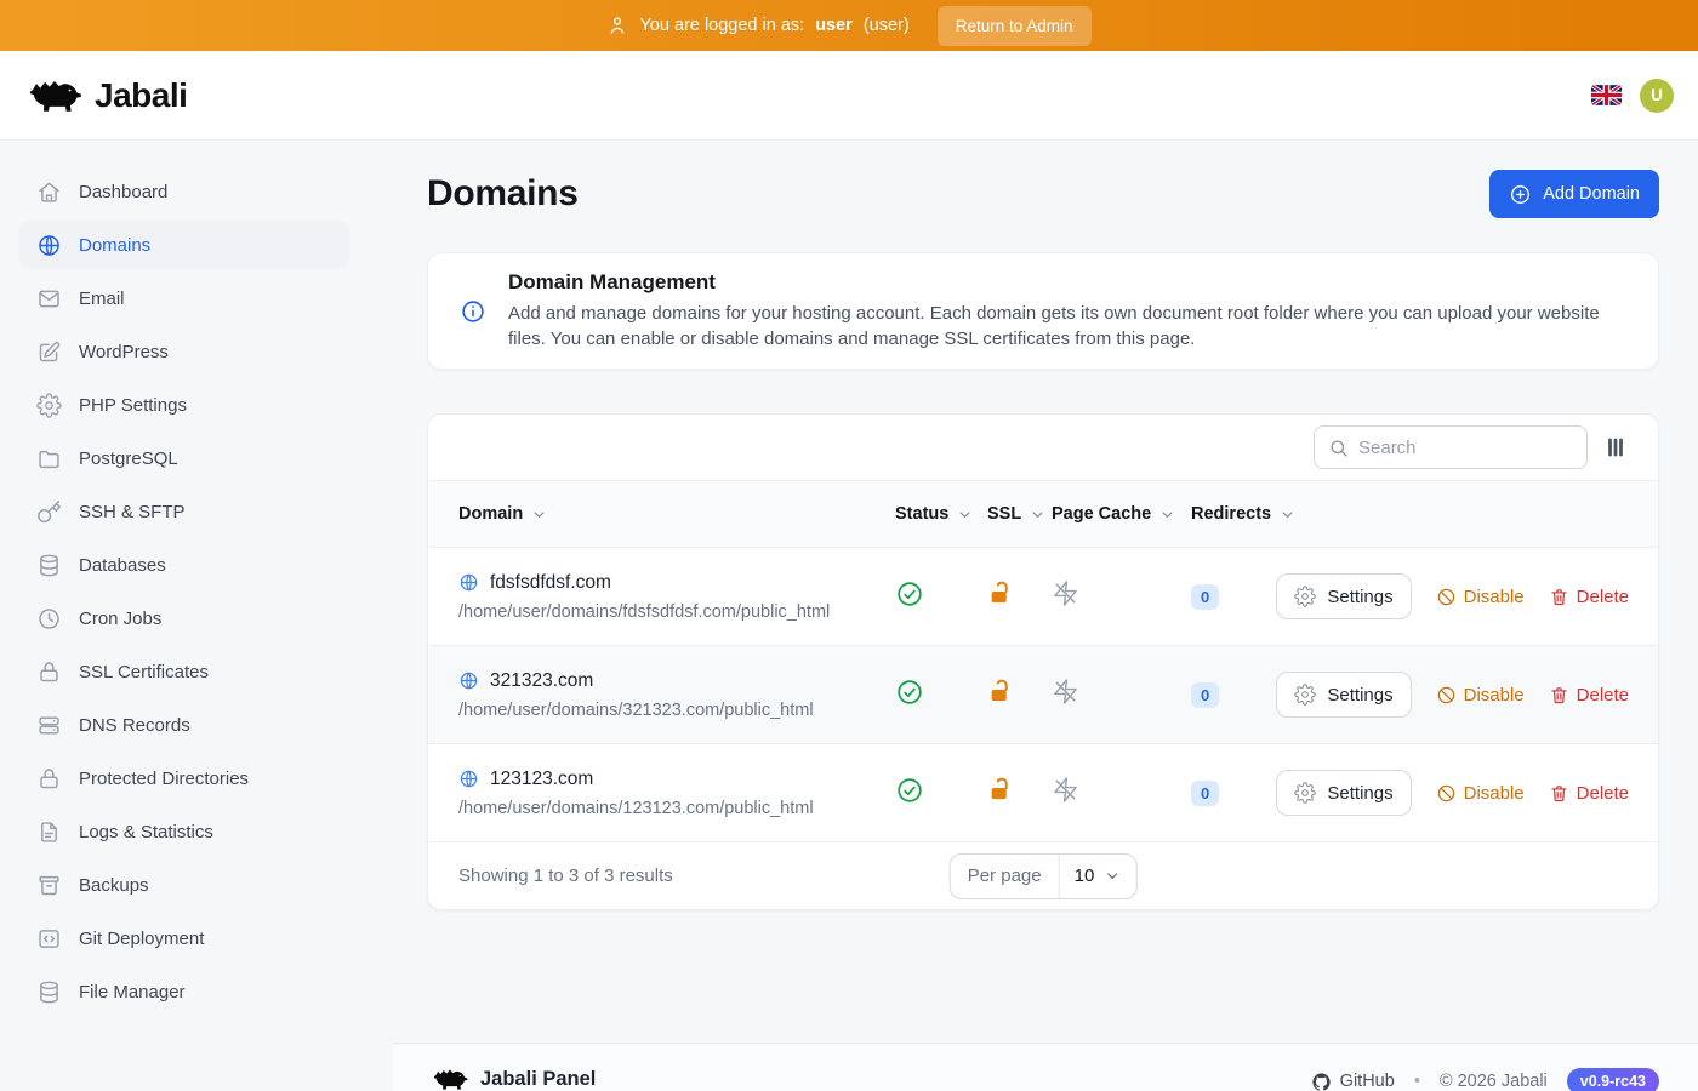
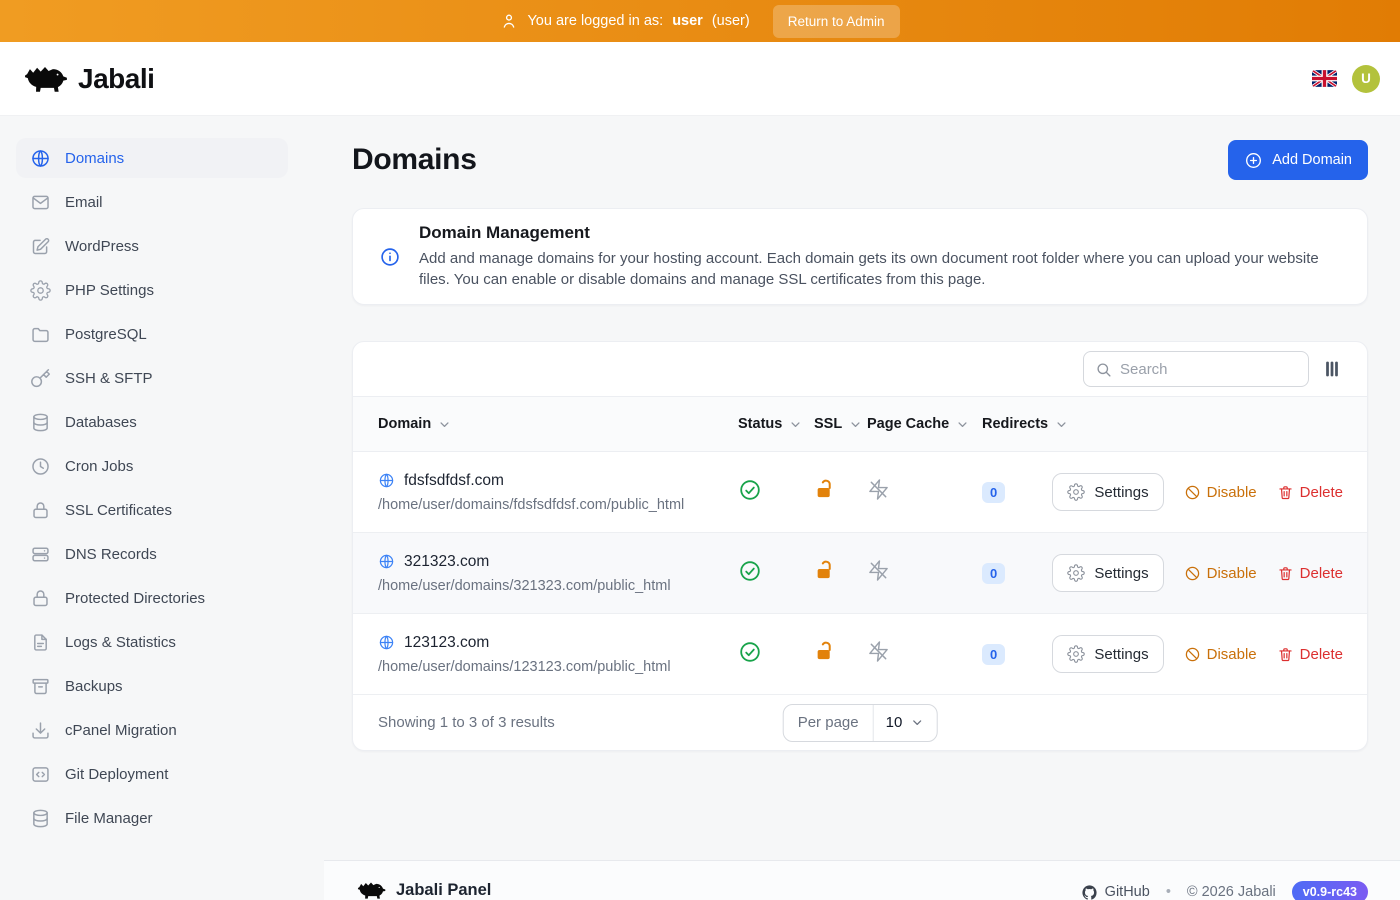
  You are logged in as:
  user
  (user)
  Return to Admin
  Jabali
  U
- Dashboard
  Domains
  Email
  WordPress
  PHP Settings
  PostgreSQL
  SSH & SFTP
  Databases
  Cron Jobs
  SSL Certificates
  DNS Records
  Protected Directories
  Logs & Statistics
  Backups
+ cPanel Migration
  Git Deployment
  File Manager
  Domains
  Add Domain
  Domain Management
  Add and manage domains for your hosting account. Each domain gets its own document root folder where you can upload your website files. You can enable or disable domains and manage SSL certificates from this page.
  Search
  Domain
  Status
  SSL
  Page Cache
  Redirects
  fdsfsdfdsf.com
  /home/user/domains/fdsfsdfdsf.com/public_html
  0
  Settings
  Disable
  Delete
  321323.com
  /home/user/domains/321323.com/public_html
  0
  Settings
  Disable
  Delete
  123123.com
  /home/user/domains/123123.com/public_html
  0
  Settings
  Disable
  Delete
  Showing 1 to 3 of 3 results
  Per page
  10
  Jabali Panel
  GitHub
  •
  © 2026 Jabali
  v0.9-rc43
